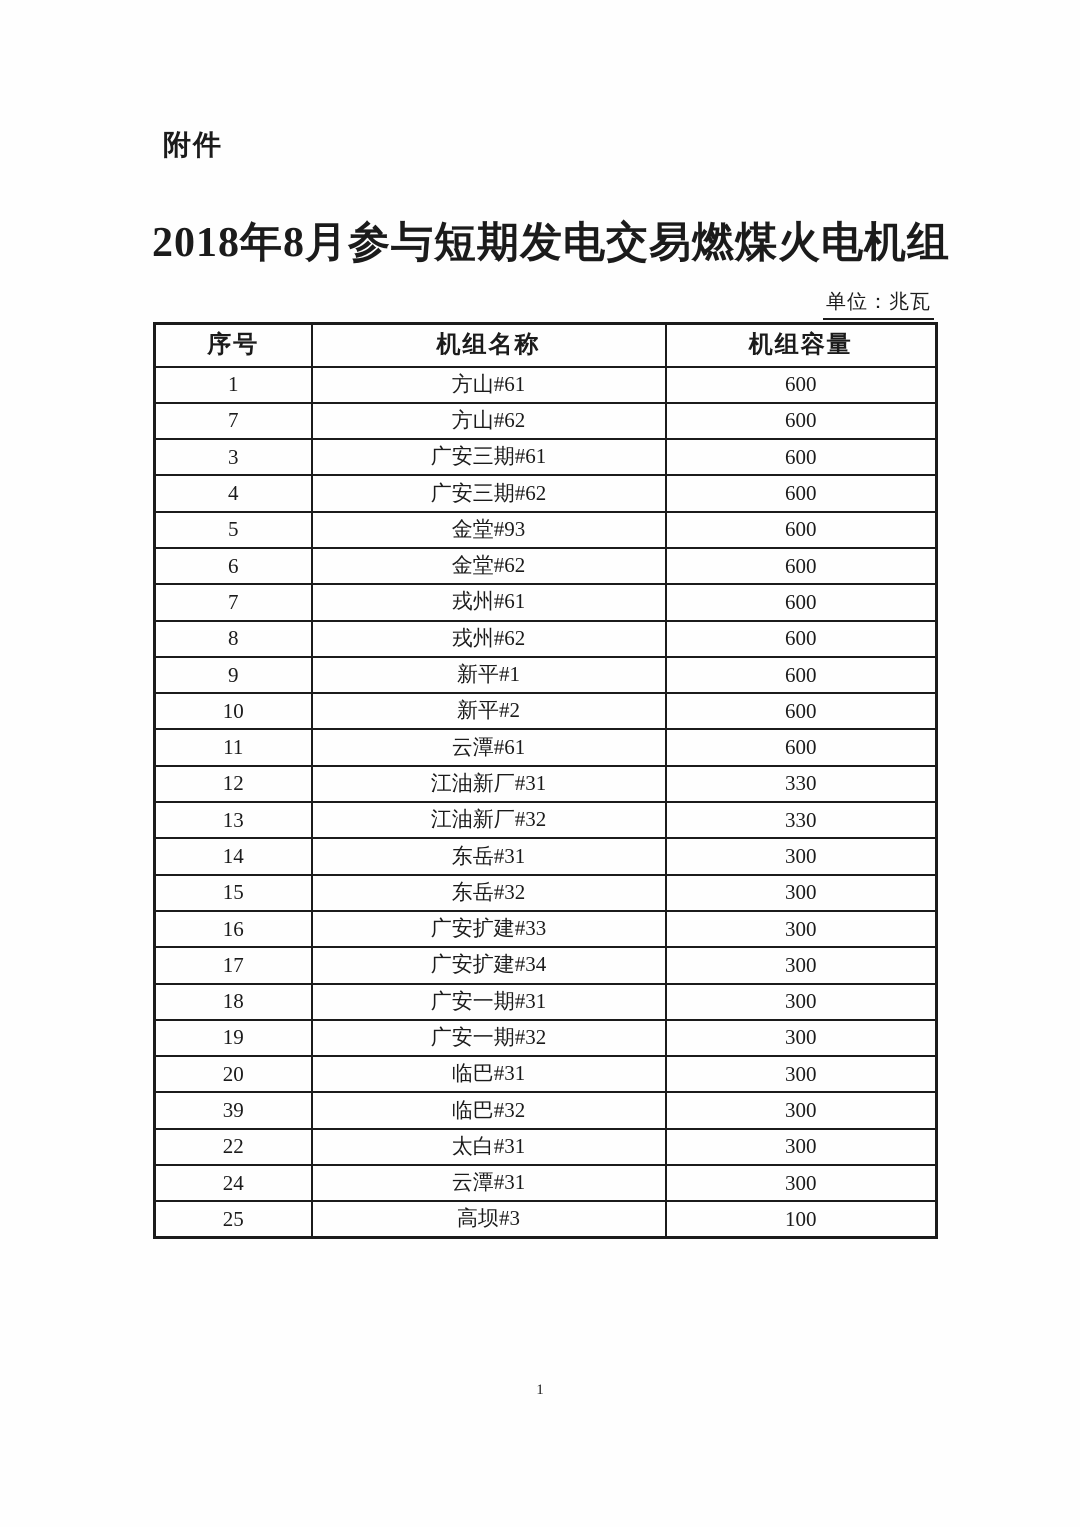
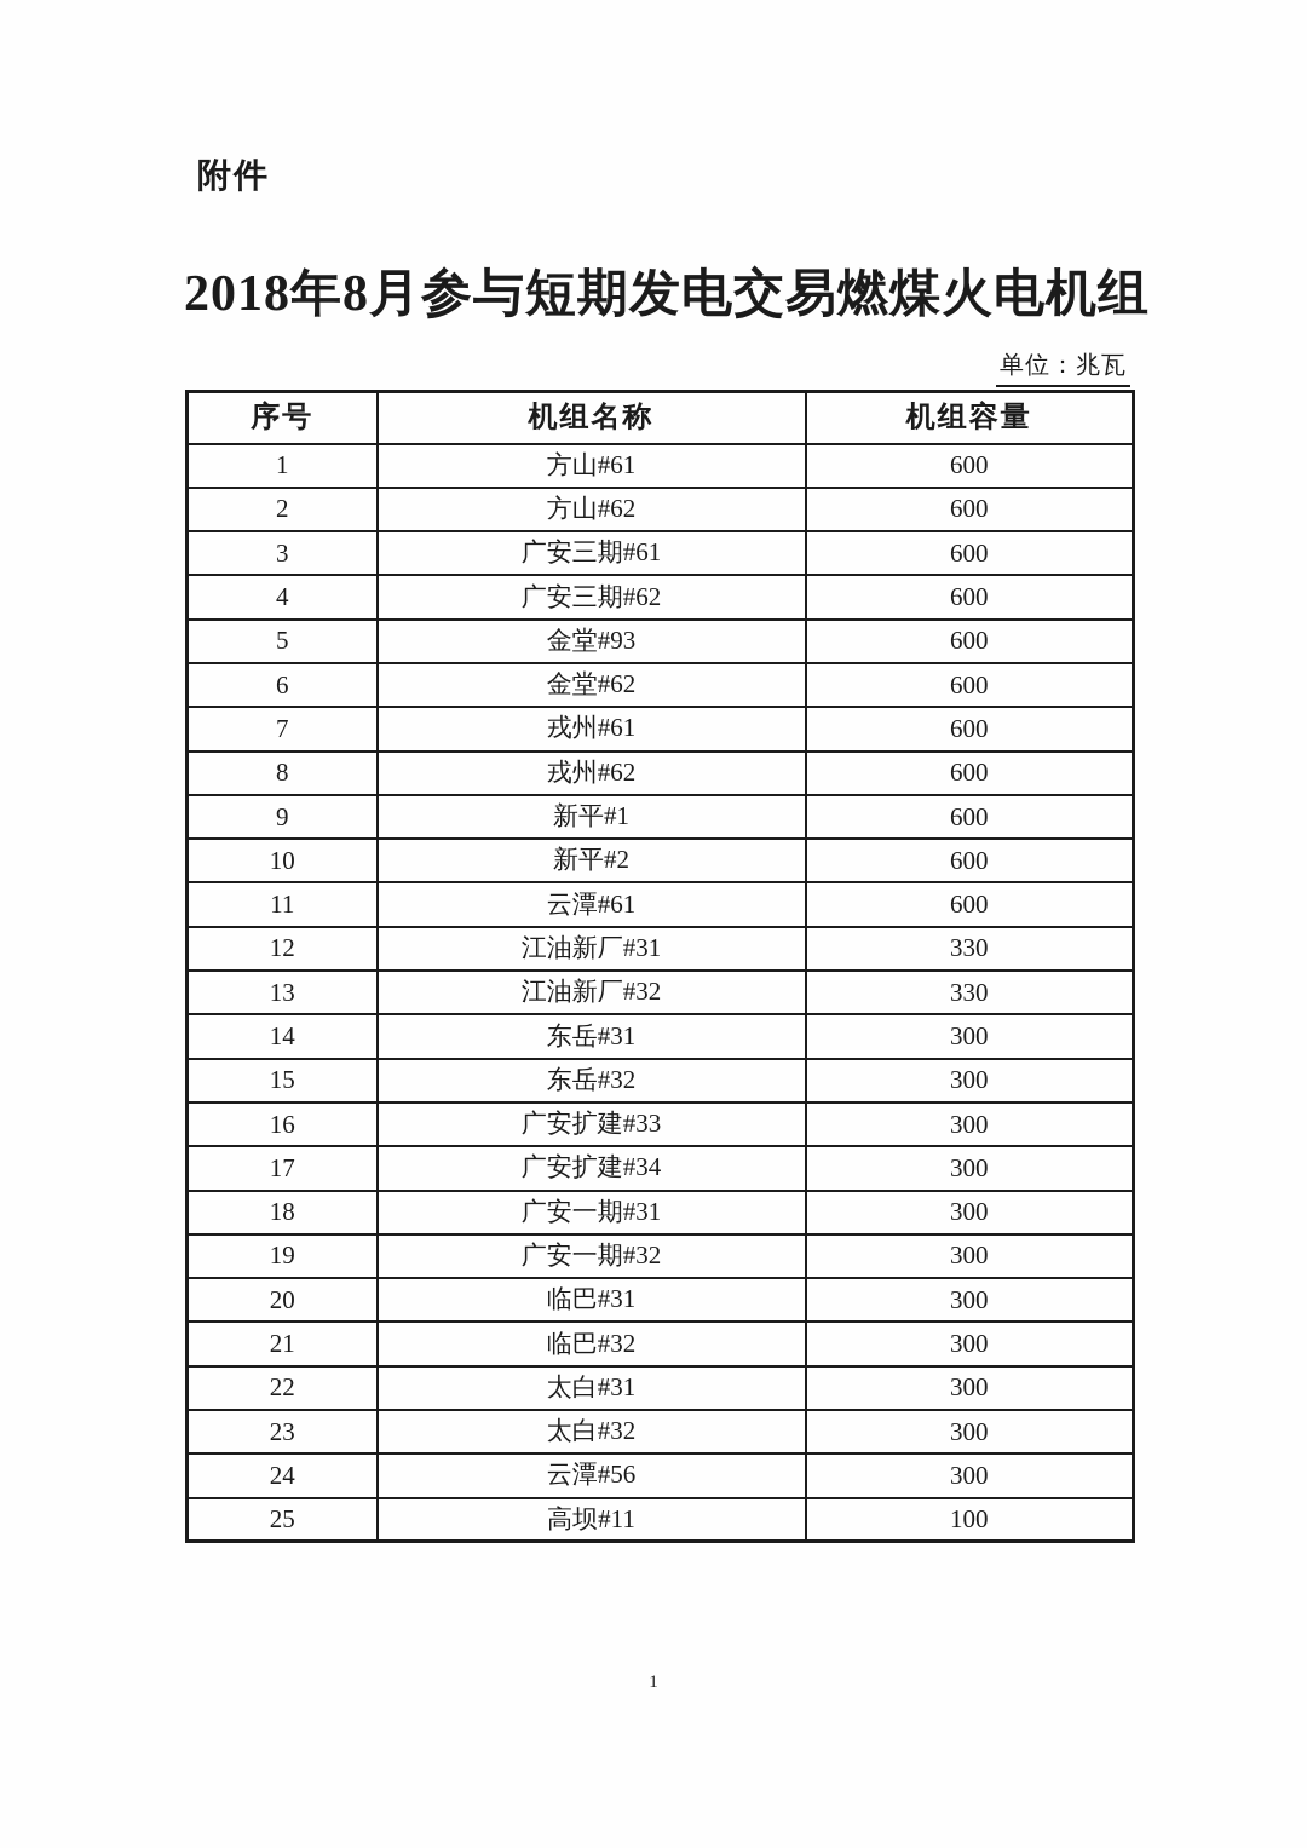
  附件
  2018年8月参与短期发电交易燃煤火电机组
  单位：兆瓦
  序号	机组名称	机组容量
  1	方山#61	600
- 7	方山#62	600
+ 2	方山#62	600
  3	广安三期#61	600
  4	广安三期#62	600
  5	金堂#93	600
  6	金堂#62	600
  7	戎州#61	600
  8	戎州#62	600
  9	新平#1	600
  10	新平#2	600
  11	云潭#61	600
  12	江油新厂#31	330
  13	江油新厂#32	330
  14	东岳#31	300
  15	东岳#32	300
  16	广安扩建#33	300
  17	广安扩建#34	300
  18	广安一期#31	300
  19	广安一期#32	300
  20	临巴#31	300
- 39	临巴#32	300
+ 21	临巴#32	300
  22	太白#31	300
+ 23	太白#32	300
- 24	云潭#31	300
+ 24	云潭#56	300
- 25	高坝#3	100
+ 25	高坝#11	100
  1
